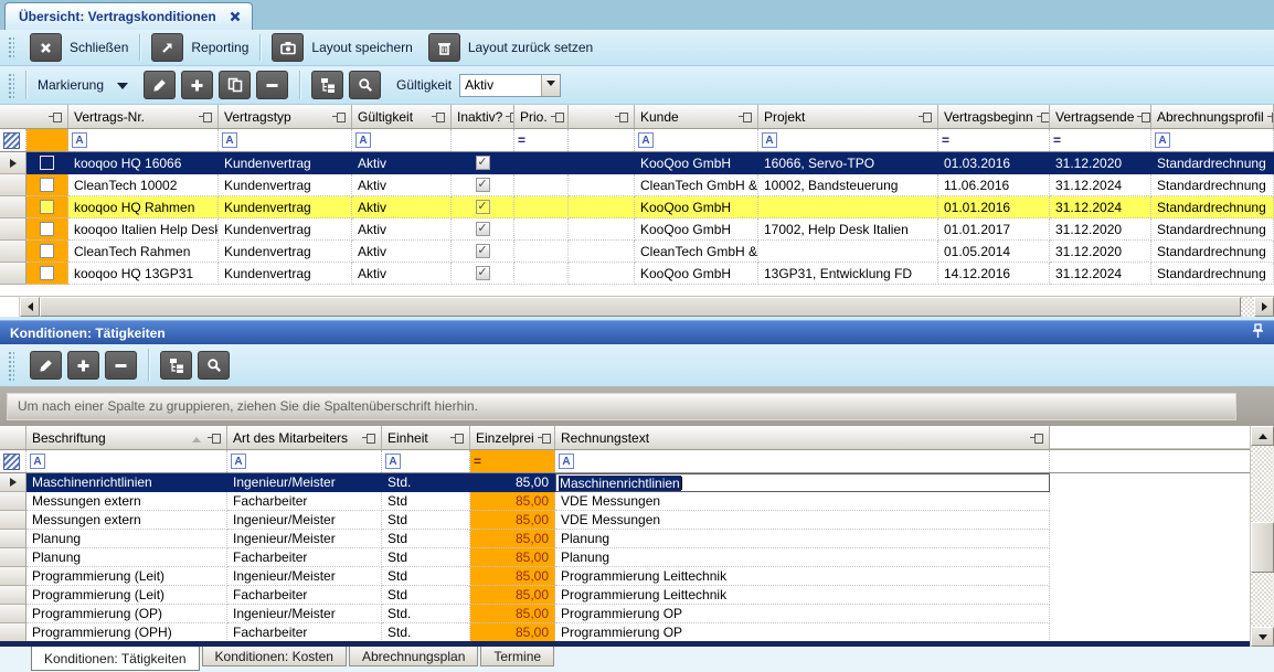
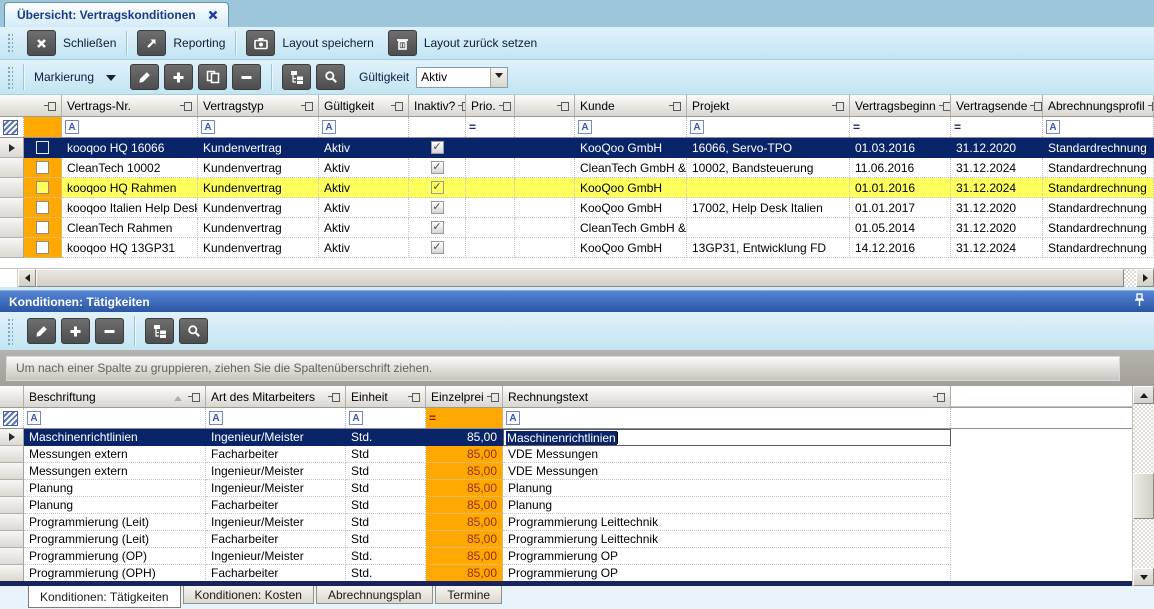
  Übersicht: Vertragskonditionen
  Schließen
  Reporting
  Layout speichern
  Layout zurück setzen
  Markierung
  Gültigkeit
  Aktiv
  Vertrags-Nr.
  Vertragstyp
  Gültigkeit
  Inaktiv?
  Prio.
  Kunde
  Projekt
  Vertragsbeginn
  Vertragsende
  Abrechnungsprofil
  A
  A
  A
  =
  A
  A
  =
  =
  A
  kooqoo HQ 16066
  Kundenvertrag
  Aktiv
  ✓
  KooQoo GmbH
  16066, Servo-TPO
  01.03.2016
  31.12.2020
  Standardrechnung
  CleanTech 10002
  Kundenvertrag
  Aktiv
  ✓
  CleanTech GmbH &
  10002, Bandsteuerung
  11.06.2016
  31.12.2024
  Standardrechnung
  kooqoo HQ Rahmen
  Kundenvertrag
  Aktiv
  ✓
  KooQoo GmbH
  01.01.2016
  31.12.2024
  Standardrechnung
  kooqoo Italien Help Desk
  Kundenvertrag
  Aktiv
  ✓
  KooQoo GmbH
  17002, Help Desk Italien
  01.01.2017
  31.12.2020
  Standardrechnung
  CleanTech Rahmen
  Kundenvertrag
  Aktiv
  ✓
  CleanTech GmbH &
  01.05.2014
  31.12.2020
  Standardrechnung
  kooqoo HQ 13GP31
  Kundenvertrag
  Aktiv
  ✓
  KooQoo GmbH
  13GP31, Entwicklung FD
  14.12.2016
  31.12.2024
  Standardrechnung
  Konditionen: Tätigkeiten
- Um nach einer Spalte zu gruppieren, ziehen Sie die Spaltenüberschrift hierhin.
+ Um nach einer Spalte zu gruppieren, ziehen Sie die Spaltenüberschrift ziehen.
  Beschriftung
  Art des Mitarbeiters
  Einheit
  Einzelprei
  Rechnungstext
  A
  A
  A
  =
  A
  Maschinenrichtlinien
  Ingenieur/Meister
  Std.
  85,00
  Maschinenrichtlinien
  Messungen extern
  Facharbeiter
  Std
  85,00
  VDE Messungen
  Messungen extern
  Ingenieur/Meister
  Std
  85,00
  VDE Messungen
  Planung
  Ingenieur/Meister
  Std
  85,00
  Planung
  Planung
  Facharbeiter
  Std
  85,00
  Planung
  Programmierung (Leit)
  Ingenieur/Meister
  Std
  85,00
  Programmierung Leittechnik
  Programmierung (Leit)
  Facharbeiter
  Std
  85,00
  Programmierung Leittechnik
  Programmierung (OP)
  Ingenieur/Meister
  Std.
  85,00
  Programmierung OP
  Programmierung (OPH)
  Facharbeiter
  Std.
  85,00
  Programmierung OP
  Konditionen: Tätigkeiten
  Konditionen: Kosten
  Abrechnungsplan
  Termine
